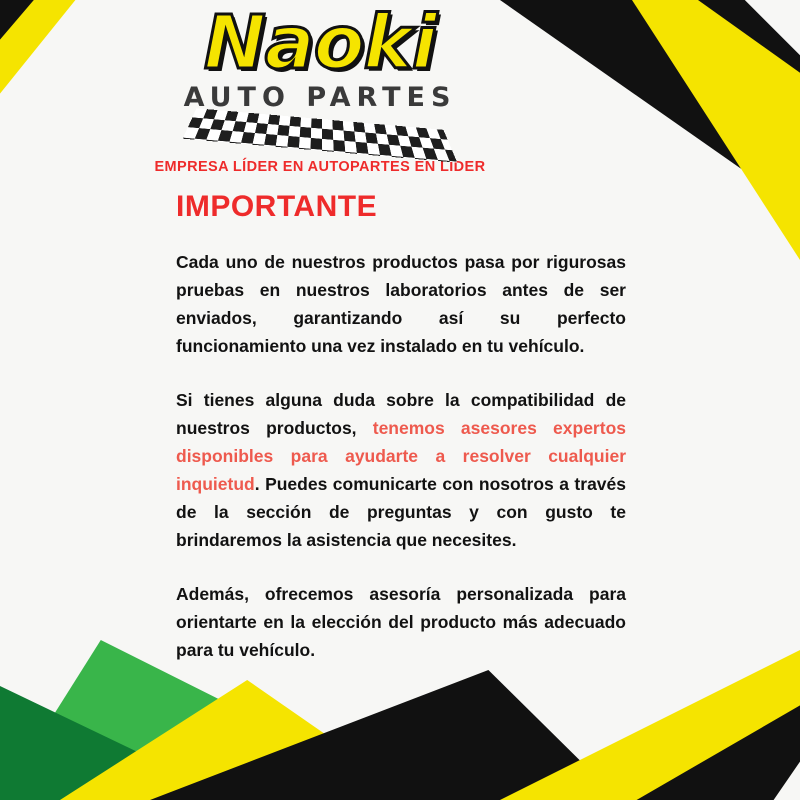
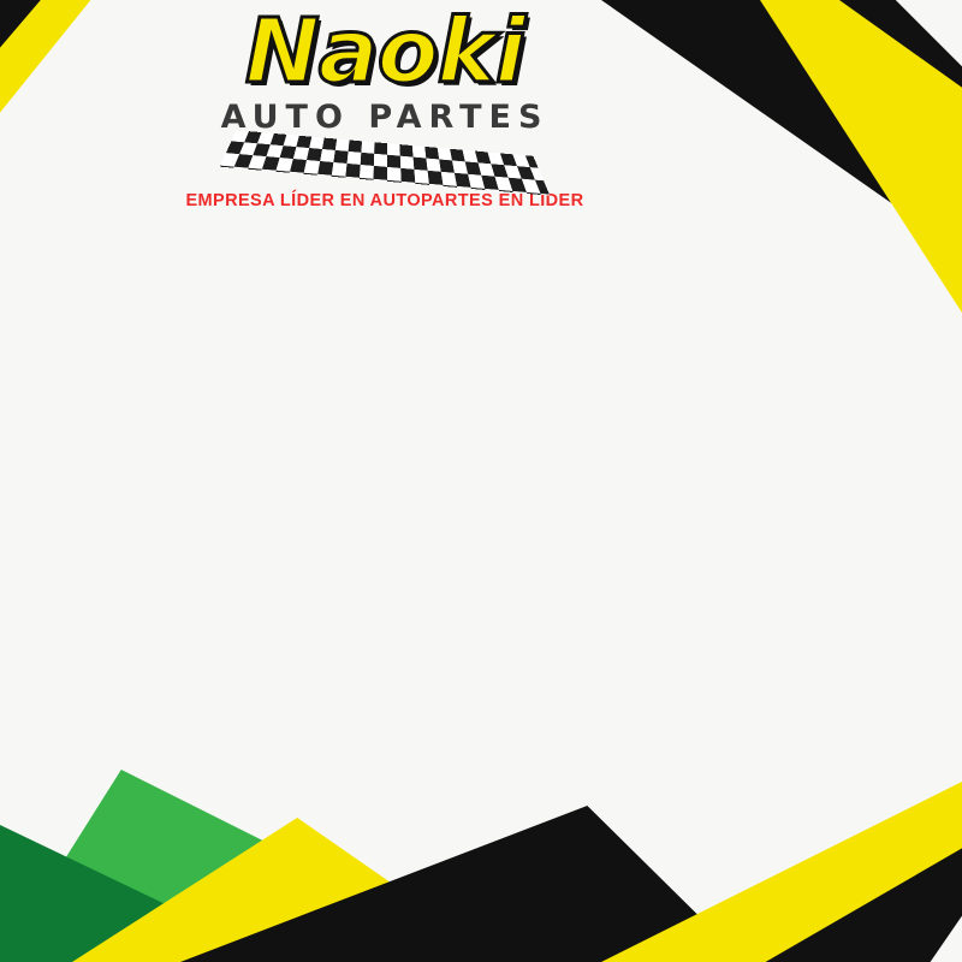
  Naoki
  AUTO PARTES
  EMPRESA LÍDER EN AUTOPARTES EN LÍDER
- IMPORTANTE
- Cada uno de nuestros productos pasa por rigurosas pruebas en nuestros laboratorios antes de ser enviados, garantizando así su perfecto funcionamiento una vez instalado en tu vehículo.
- Si tienes alguna duda sobre la compatibilidad de nuestros productos, tenemos asesores expertos disponibles para ayudarte a resolver cualquier inquietud. Puedes comunicarte con nosotros a través de la sección de preguntas y con gusto te brindaremos la asistencia que necesites.
- Además, ofrecemos asesoría personalizada para orientarte en la elección del producto más adecuado para tu vehículo.
